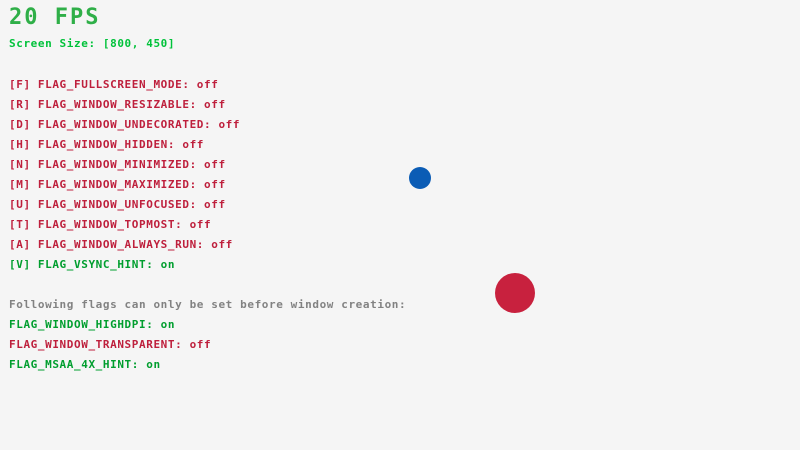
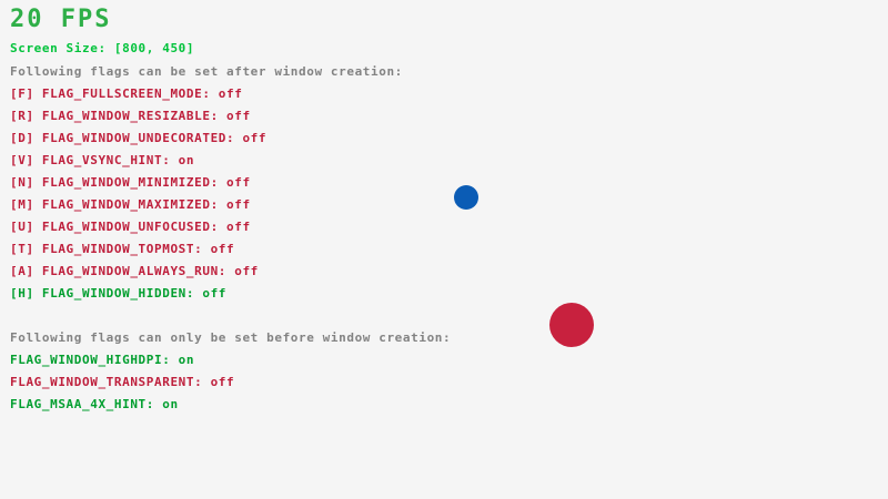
  20 FPS
  Screen Size: [800, 450]
+ Following flags can be set after window creation:
  [F] FLAG_FULLSCREEN_MODE: off
  [R] FLAG_WINDOW_RESIZABLE: off
  [D] FLAG_WINDOW_UNDECORATED: off
- [H] FLAG_WINDOW_HIDDEN: off
+ [V] FLAG_VSYNC_HINT: on
  [N] FLAG_WINDOW_MINIMIZED: off
  [M] FLAG_WINDOW_MAXIMIZED: off
  [U] FLAG_WINDOW_UNFOCUSED: off
  [T] FLAG_WINDOW_TOPMOST: off
  [A] FLAG_WINDOW_ALWAYS_RUN: off
- [V] FLAG_VSYNC_HINT: on
+ [H] FLAG_WINDOW_HIDDEN: off
  Following flags can only be set before window creation:
  FLAG_WINDOW_HIGHDPI: on
  FLAG_WINDOW_TRANSPARENT: off
  FLAG_MSAA_4X_HINT: on
